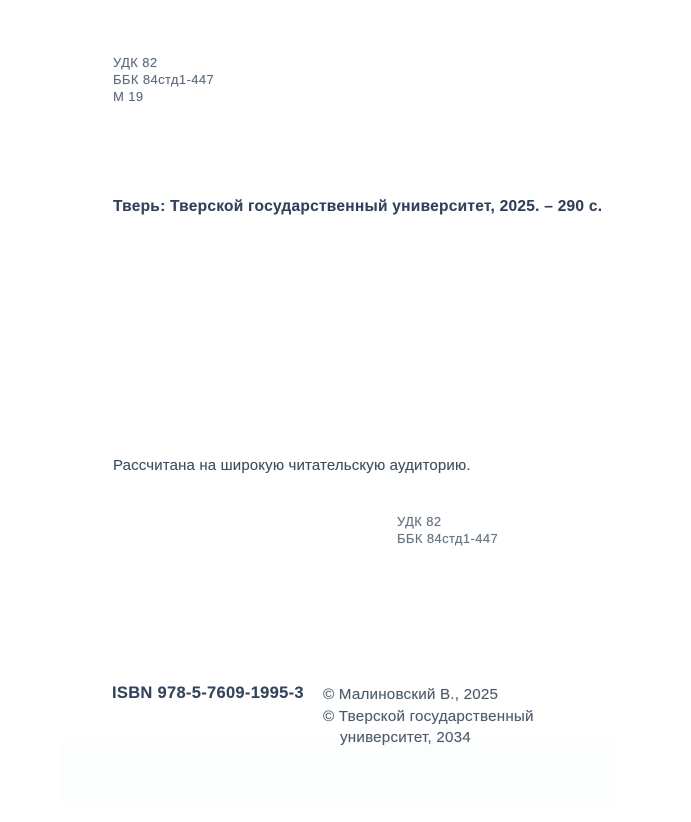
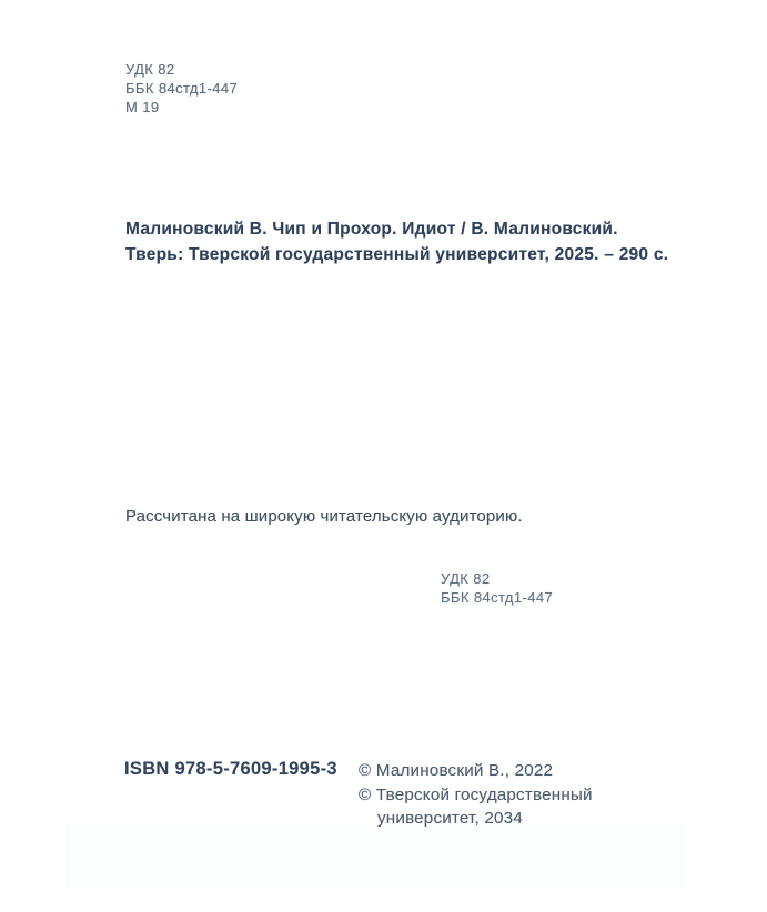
  УДК 82
  ББК 84стд1-447
  М 19
+ Малиновский В. Чип и Прохор. Идиот / В. Малиновский.
  Тверь: Тверской государственный университет, 2025. – 290 с.
  Рассчитана на широкую читательскую аудиторию.
  УДК 82
  ББК 84стд1-447
  ISBN 978-5-7609-1995-3
- © Малиновский В., 2025
+ © Малиновский В., 2022
  © Тверской государственный
  университет, 2034
